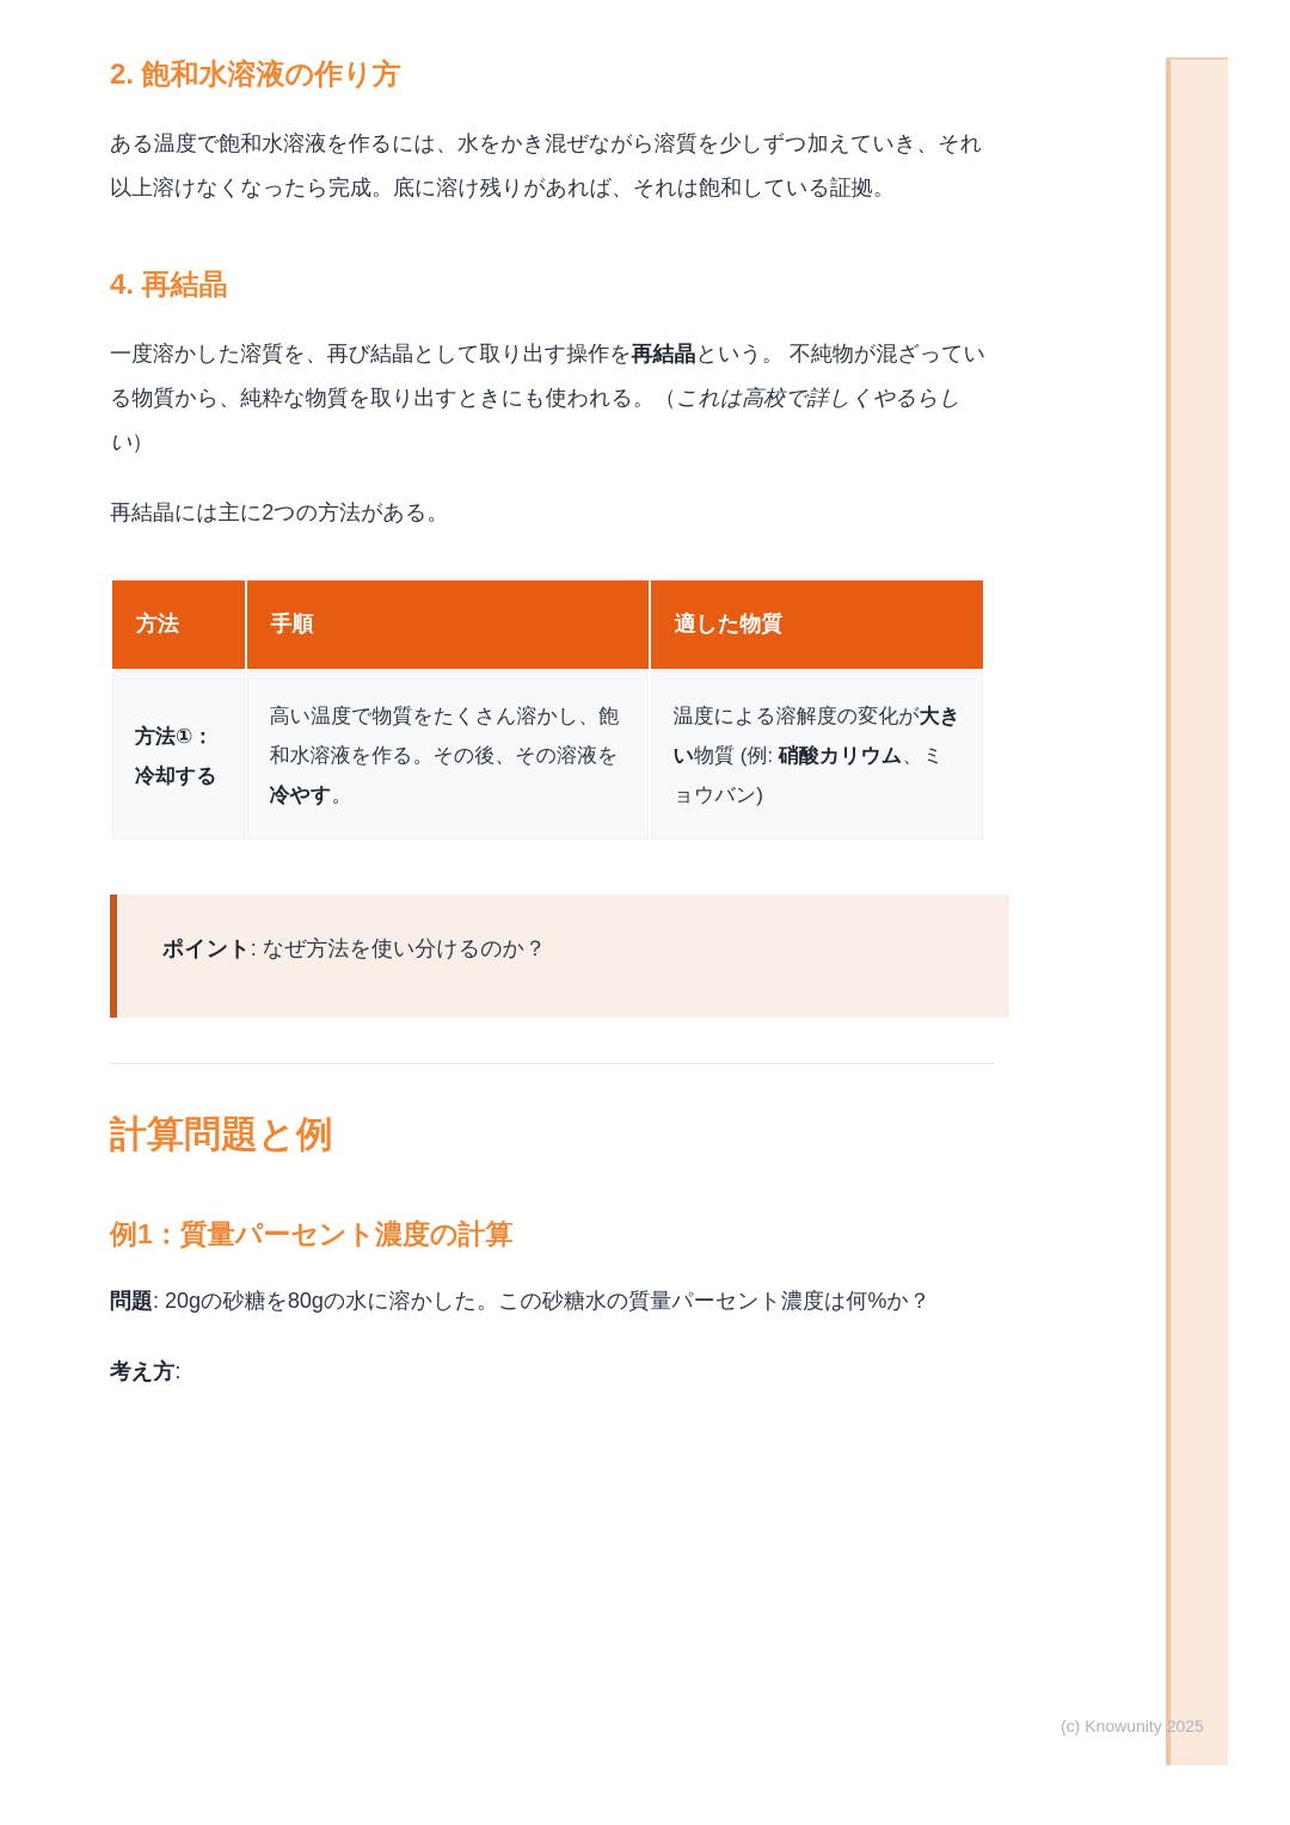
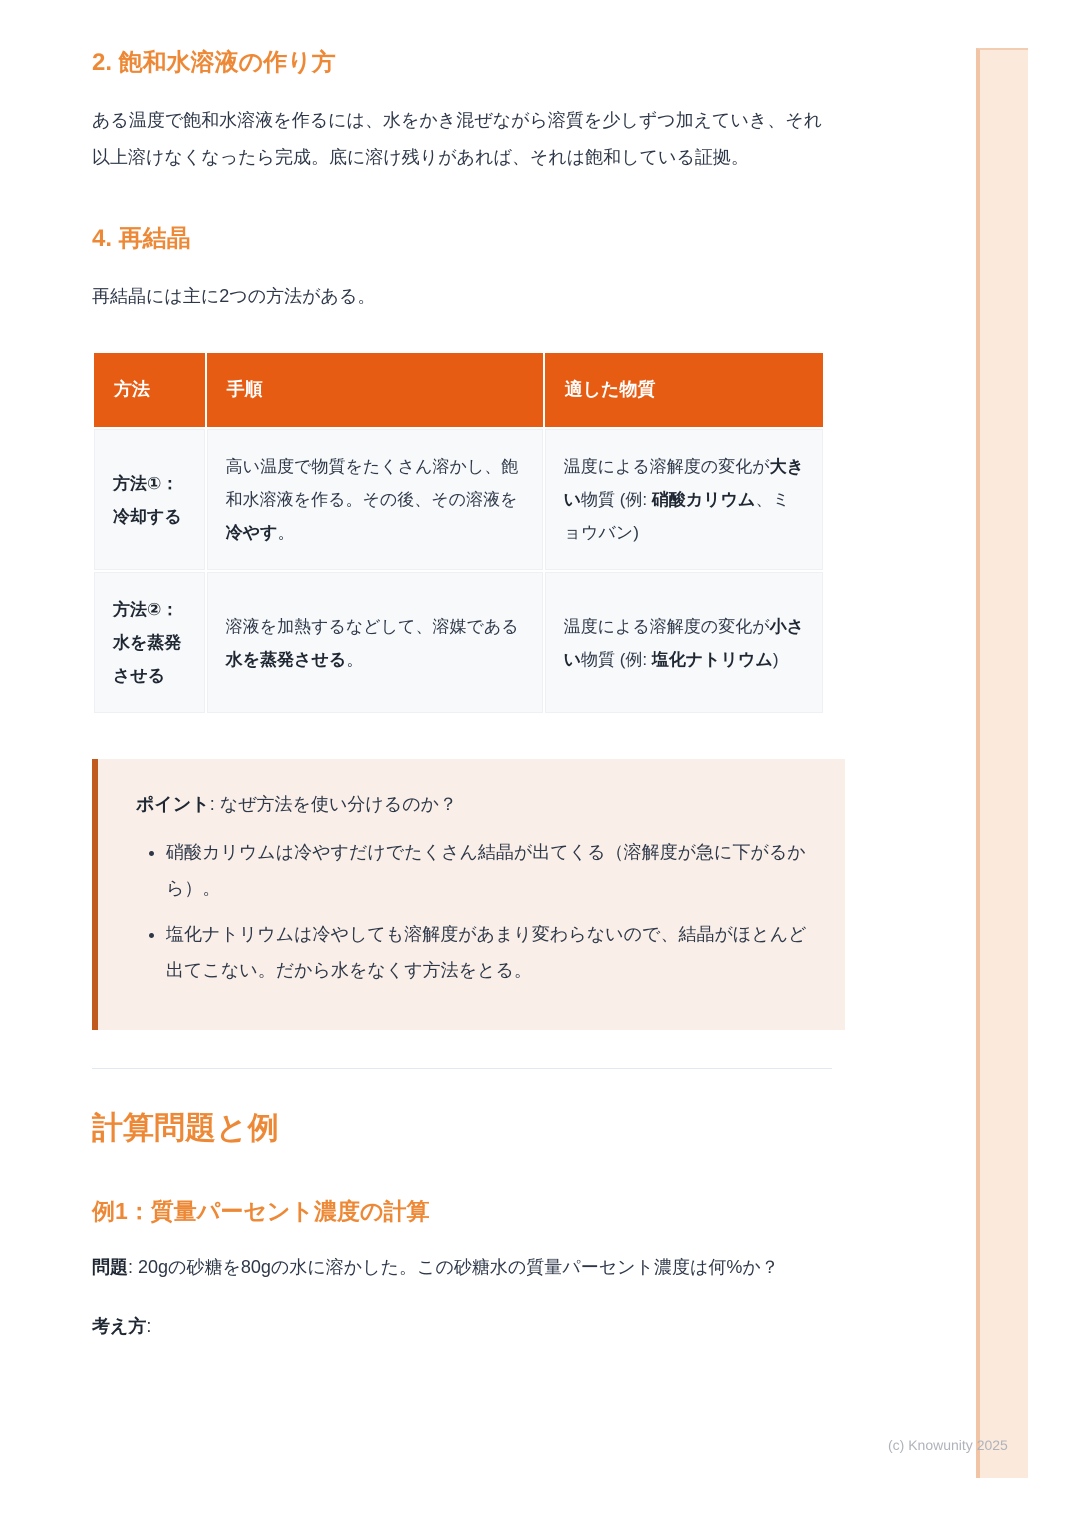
  2. 飽和水溶液の作り方
  ある温度で飽和水溶液を作るには、水をかき混ぜながら溶質を少しずつ加えていき、それ以上溶けなくなったら完成。底に溶け残りがあれば、それは飽和している証拠。
  4. 再結晶
- 一度溶かした溶質を、再び結晶として取り出す操作を再結晶という。 不純物が混ざっている物質から、純粋な物質を取り出すときにも使われる。（これは高校で詳しくやるらしい）
  再結晶には主に2つの方法がある。
  方法	手順	適した物質
  方法①：冷却する	高い温度で物質をたくさん溶かし、飽和水溶液を作る。その後、その溶液を冷やす。	温度による溶解度の変化が大きい物質 (例: 硝酸カリウム、ミョウバン)
+ 方法②：水を蒸発させる	溶液を加熱するなどして、溶媒である水を蒸発させる。	温度による溶解度の変化が小さい物質 (例: 塩化ナトリウム)
  ポイント: なぜ方法を使い分けるのか？
+ 硝酸カリウムは冷やすだけでたくさん結晶が出てくる（溶解度が急に下がるから）。
+ 塩化ナトリウムは冷やしても溶解度があまり変わらないので、結晶がほとんど出てこない。だから水をなくす方法をとる。
  計算問題と例
  例1：質量パーセント濃度の計算
  問題: 20gの砂糖を80gの水に溶かした。この砂糖水の質量パーセント濃度は何%か？
  考え方:
  (c) Knowunity 2025
